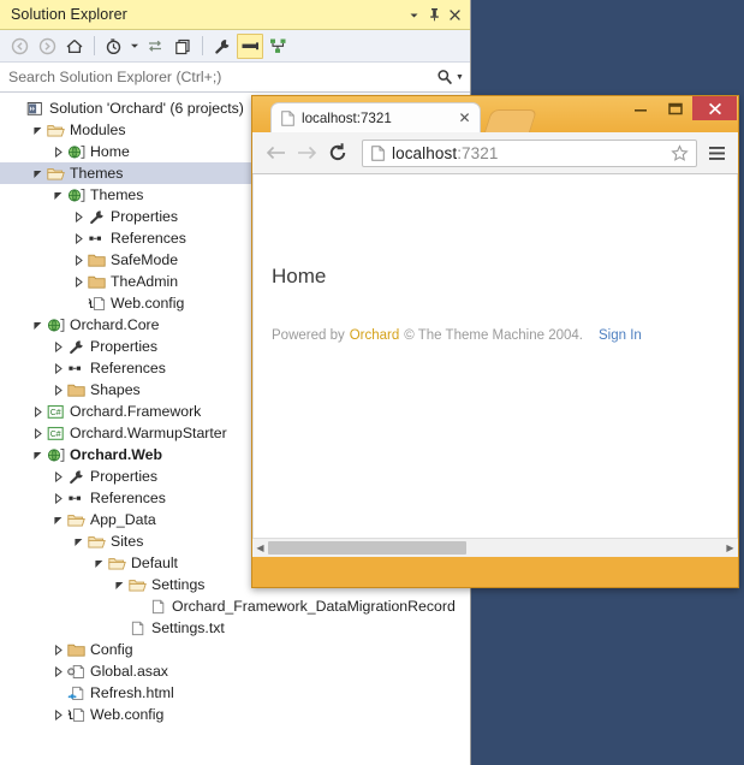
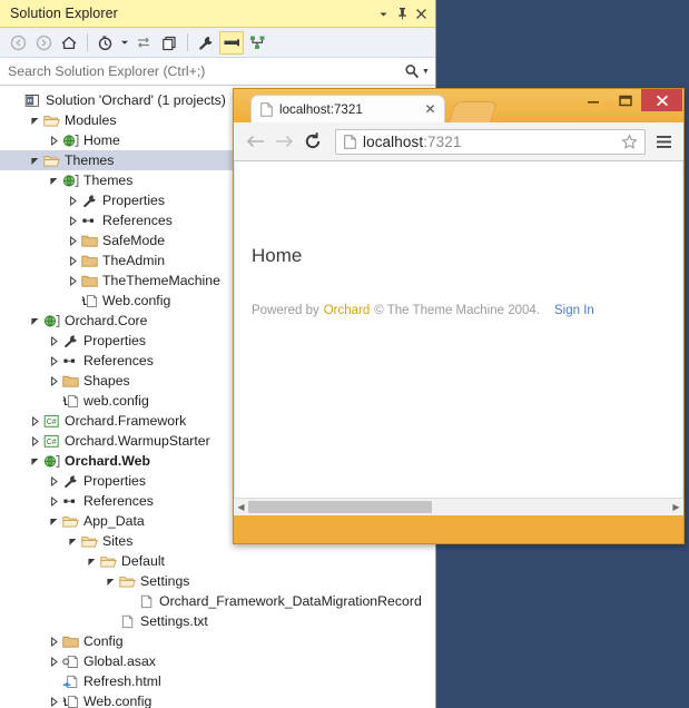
  Solution Explorer
  Search Solution Explorer (Ctrl+;)
- Solution 'Orchard' (6 projects)
+ Solution 'Orchard' (1 projects)
  Modules
  Home
  Themes
  Themes
  Properties
  References
  SafeMode
  TheAdmin
+ TheThemeMachine
  Web.config
  Orchard.Core
  Properties
  References
  Shapes
+ web.config
  Orchard.Framework
  Orchard.WarmupStarter
  Orchard.Web
  Properties
  References
  App_Data
  Sites
  Default
  Settings
  Orchard_Framework_DataMigrationRecord
  Settings.txt
  Config
  Global.asax
  Refresh.html
  Web.config
  localhost:7321
  ✕
  localhost:7321
  Home
  Powered by
  Orchard
  © The Theme Machine 2004.
  Sign In
  ◀
  ▶
